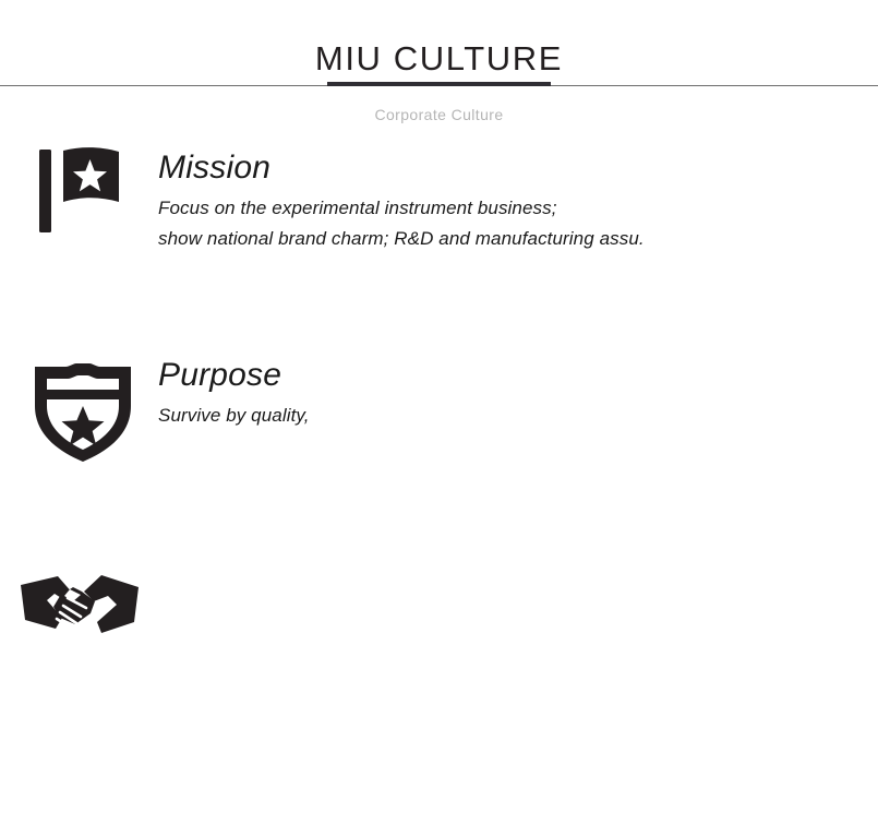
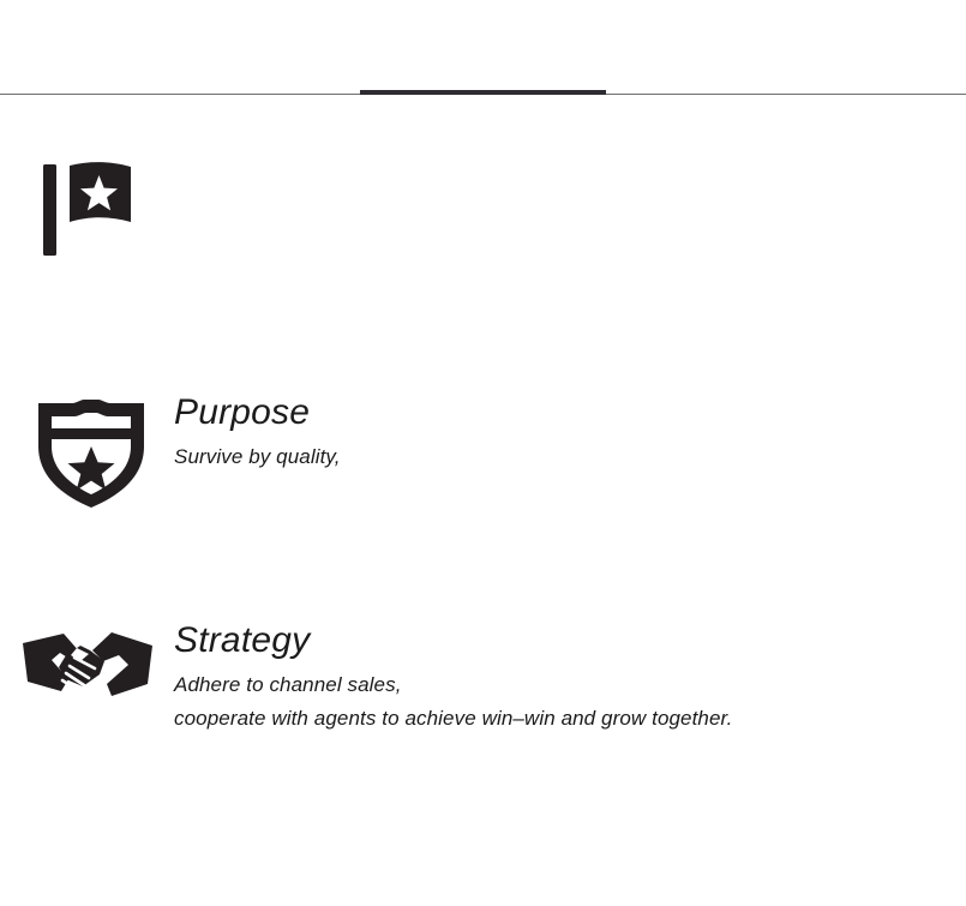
- MIU CULTURE
- Corporate Culture
- Mission
- Focus on the experimental instrument business;
- show national brand charm; R&D and manufacturing assu.
  Purpose
  Survive by quality,
+ Strategy
+ Adhere to channel sales,
+ cooperate with agents to achieve win–win and grow together.
